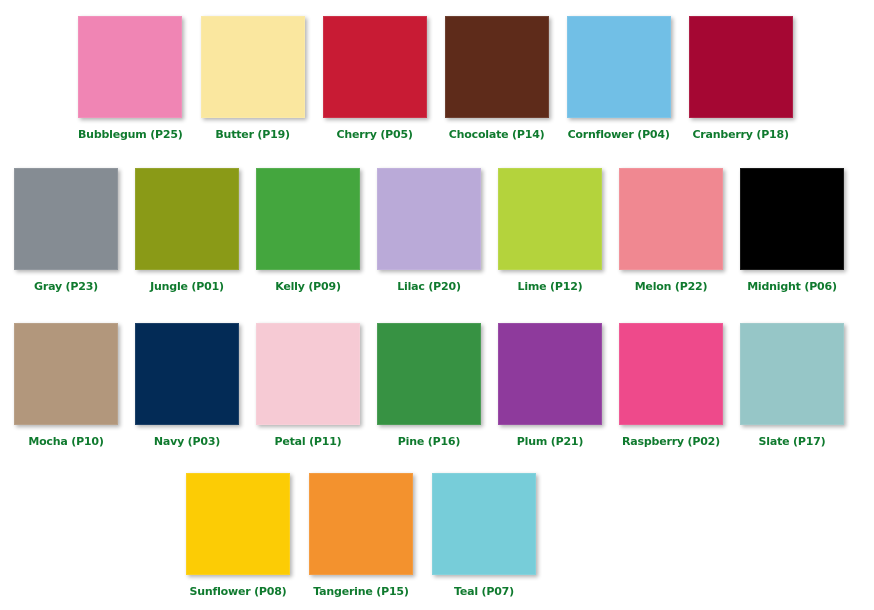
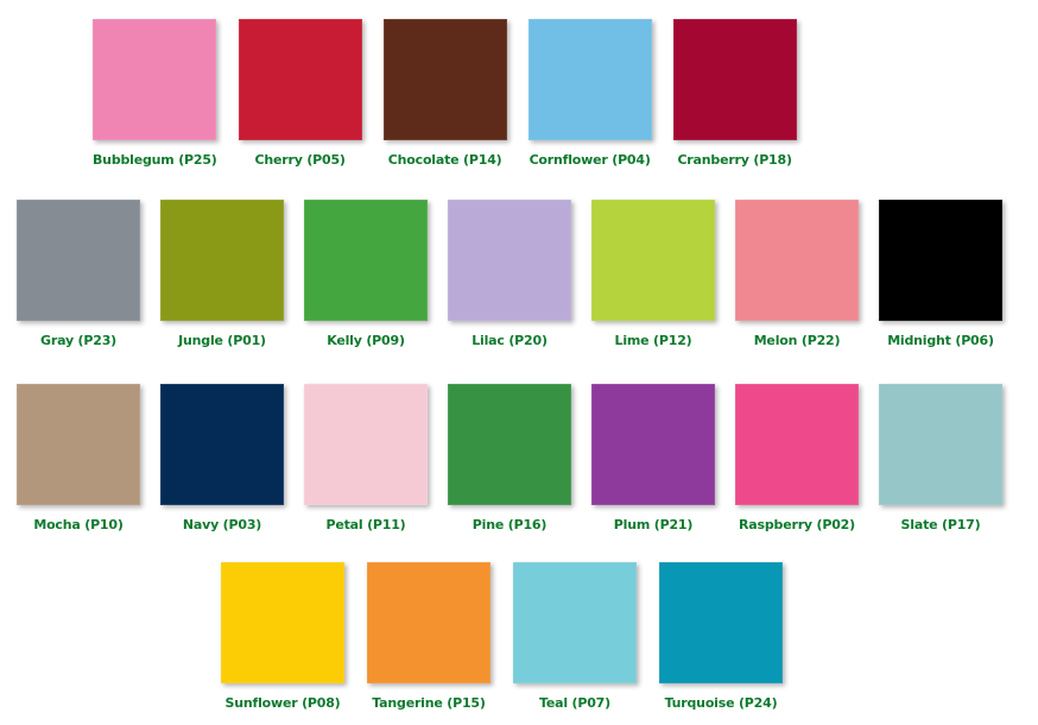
  Bubblegum (P25)
- Butter (P19)
  Cherry (P05)
  Chocolate (P14)
  Cornflower (P04)
  Cranberry (P18)
  Gray (P23)
  Jungle (P01)
  Kelly (P09)
  Lilac (P20)
  Lime (P12)
  Melon (P22)
  Midnight (P06)
  Mocha (P10)
  Navy (P03)
  Petal (P11)
  Pine (P16)
  Plum (P21)
  Raspberry (P02)
  Slate (P17)
  Sunflower (P08)
  Tangerine (P15)
  Teal (P07)
+ Turquoise (P24)
